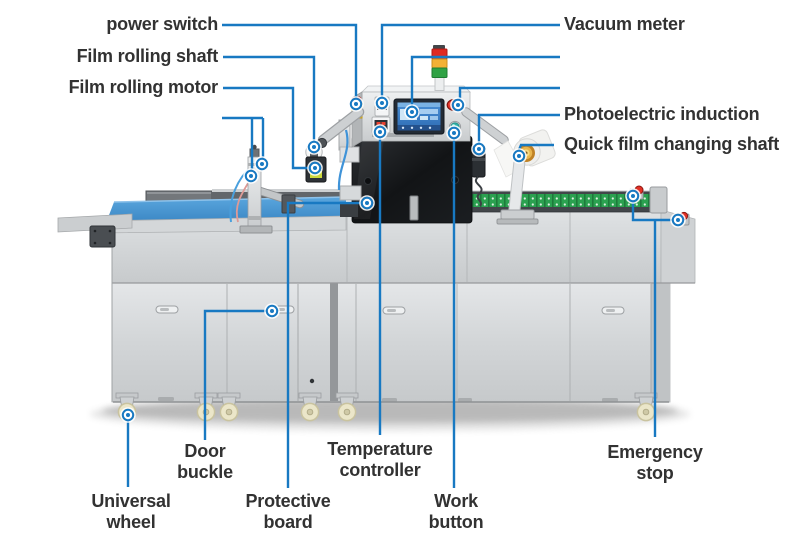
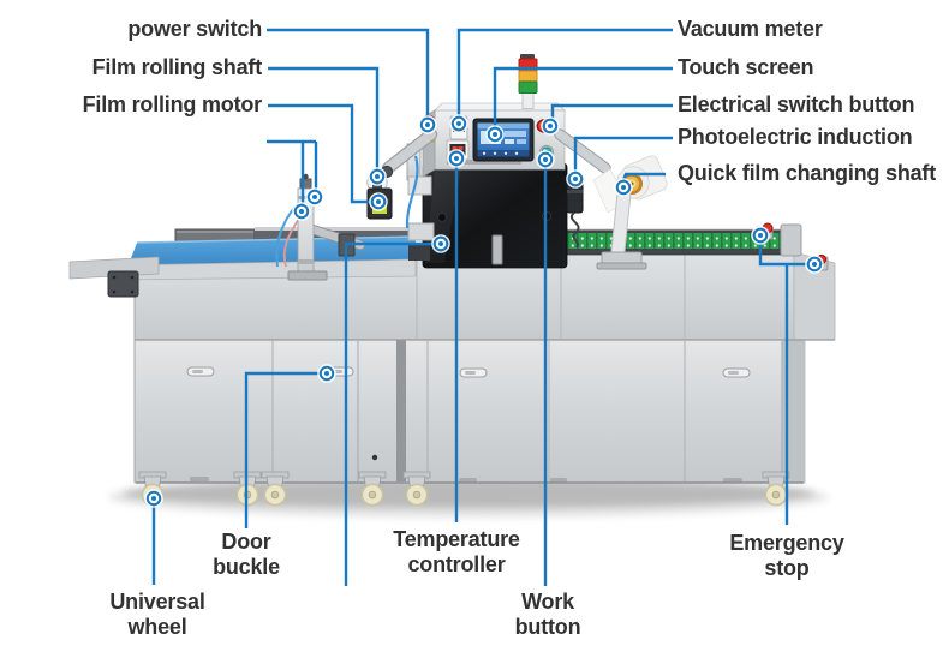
  power switch
  Film rolling shaft
  Film rolling motor
  Vacuum meter
+ Touch screen
+ Electrical switch button
  Photoelectric induction
  Quick film changing shaft
  Universal
  wheel
  Door
  buckle
- Protective
- board
  Temperature
  controller
  Work
  button
  Emergency
  stop
